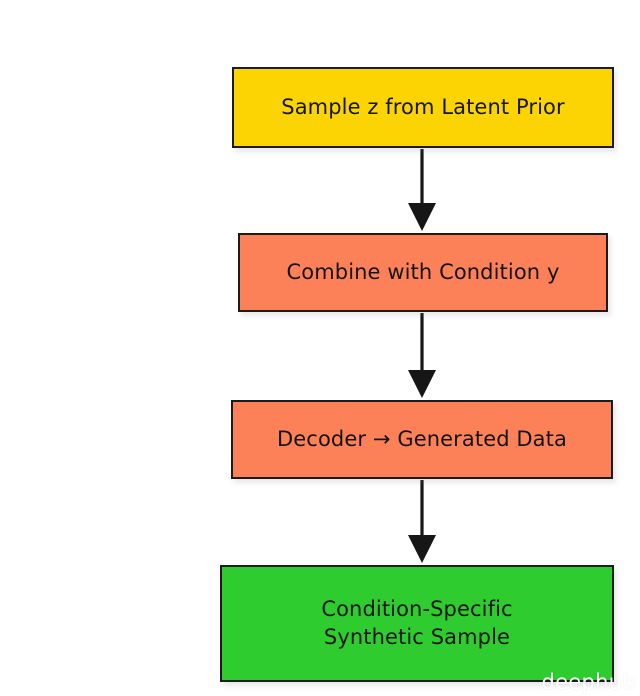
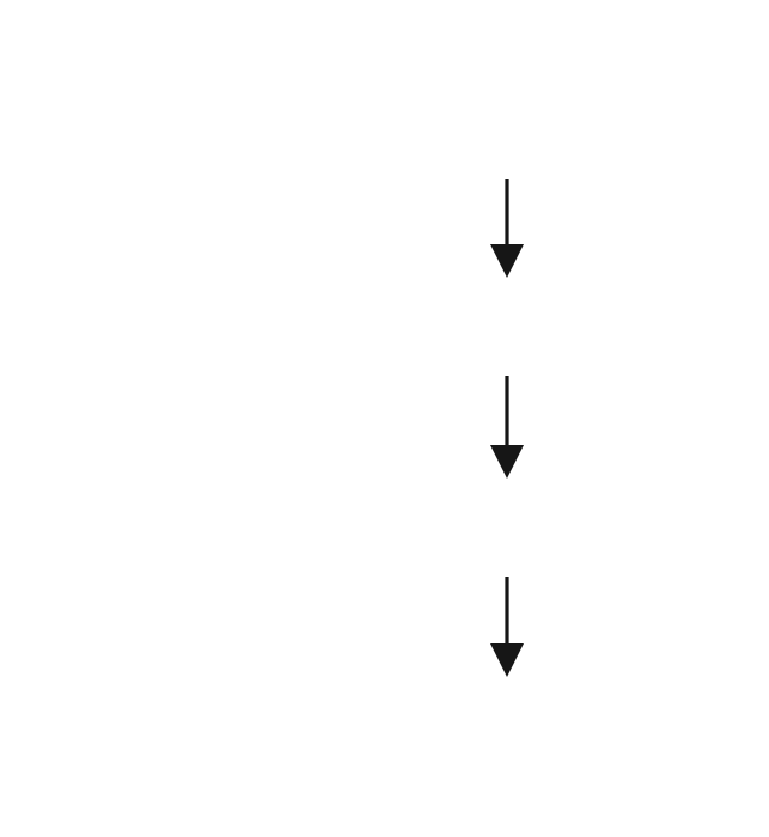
- Sample z from Latent Prior
- Combine with Condition y
- Decoder → Generated Data
- Condition-Specific
- Synthetic Sample
- deephub
